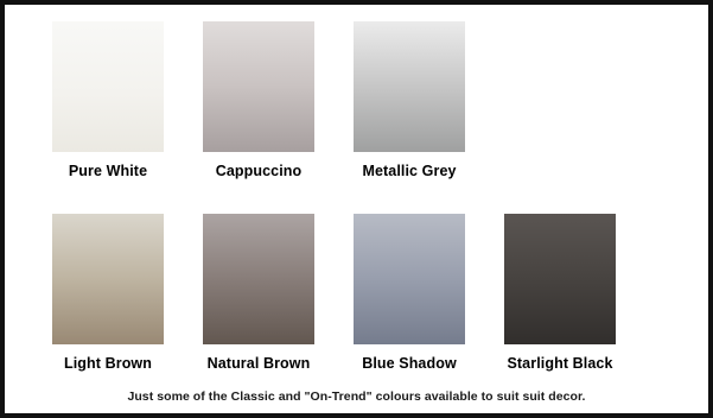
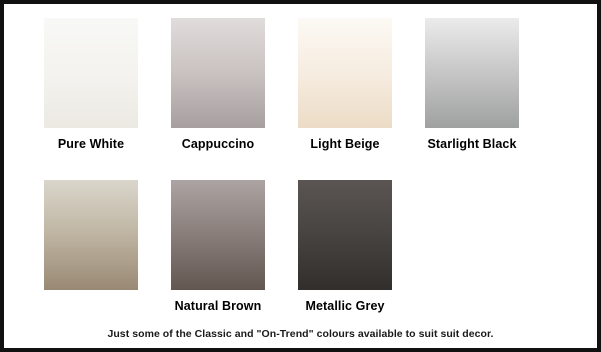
  Pure White
  Cappuccino
+ Light Beige
- Metallic Grey
+ Starlight Black
- Light Brown
  Natural Brown
- Blue Shadow
- Starlight Black
+ Metallic Grey
  Just some of the Classic and "On-Trend" colours available to suit suit decor.
